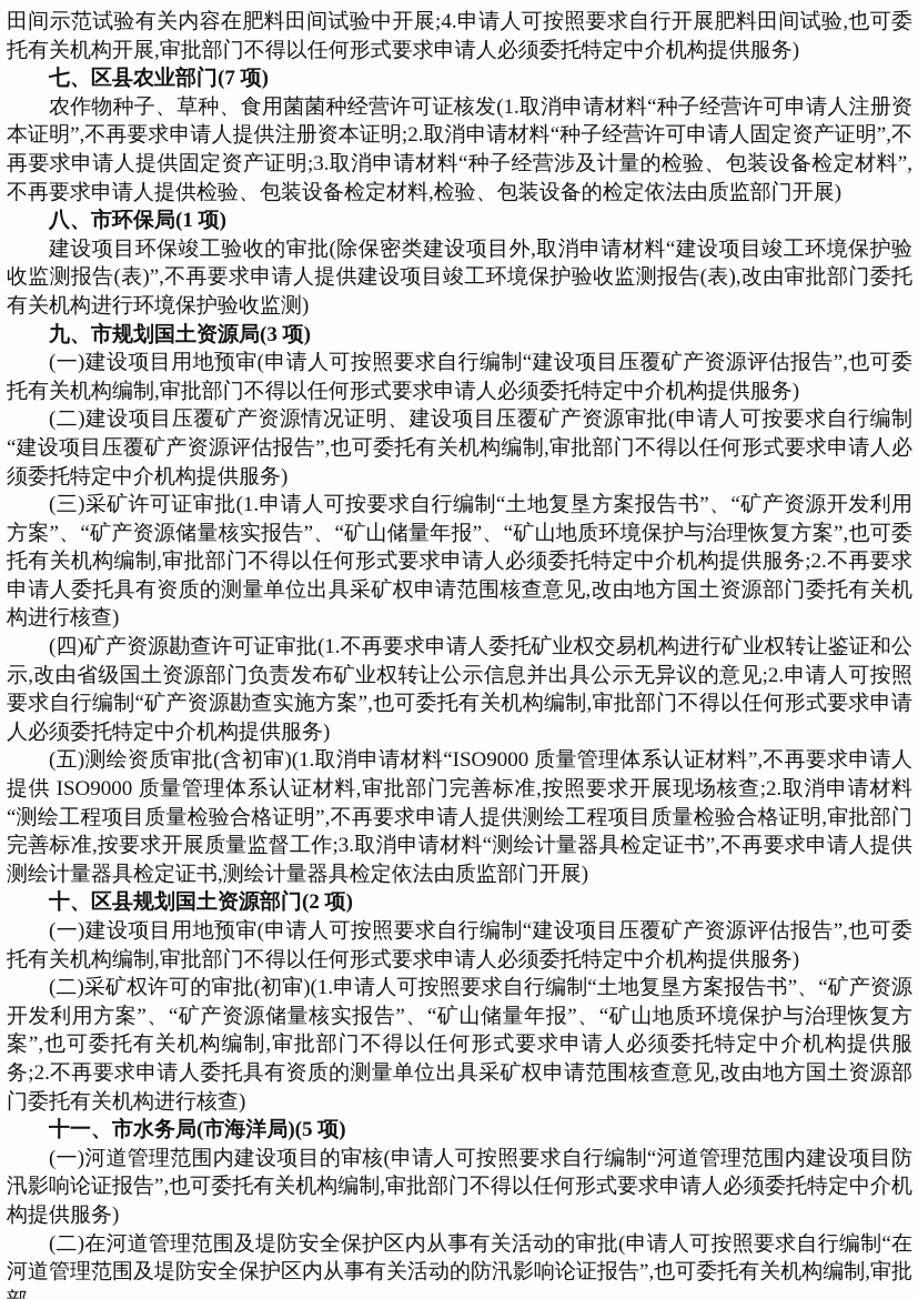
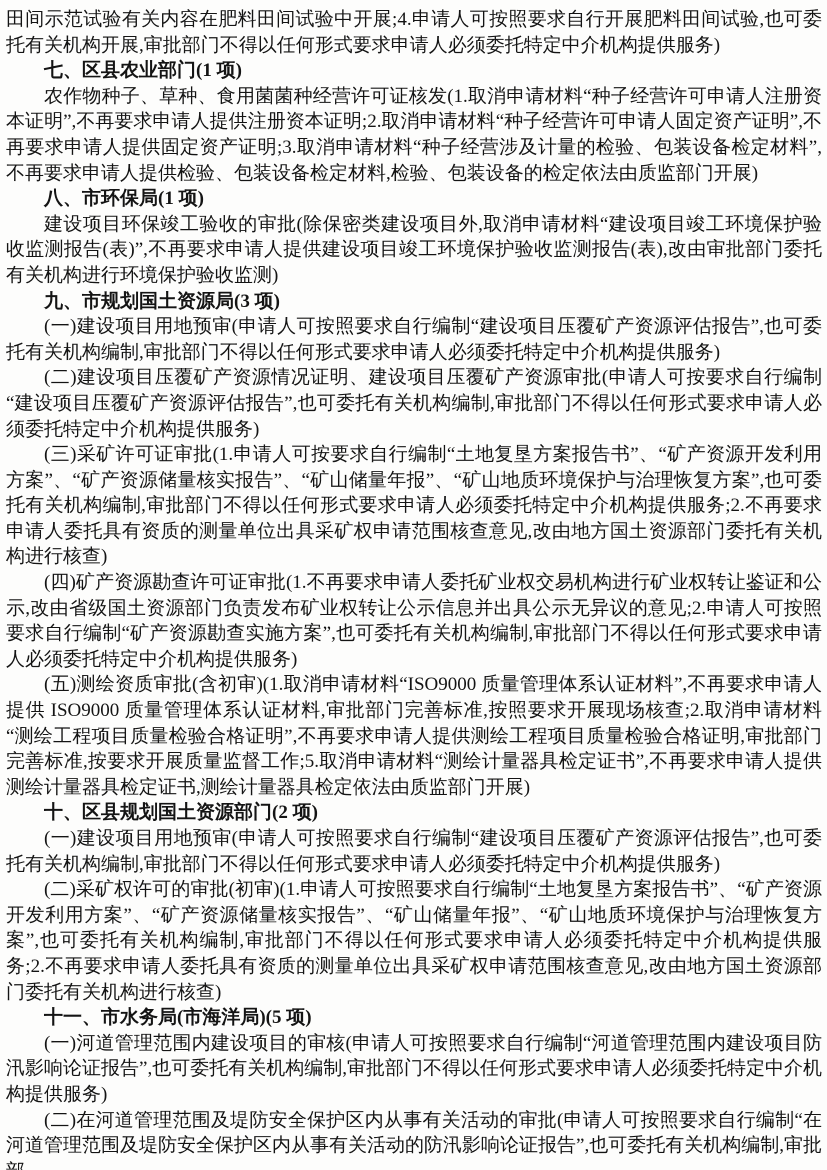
  田间示范试验有关内容在肥料田间试验中开展;4.申请人可按照要求自行开展肥料田间试验,也可委托有关机构开展,审批部门不得以任何形式要求申请人必须委托特定中介机构提供服务)
- 七、区县农业部门(7 项)
+ 七、区县农业部门(1 项)
  农作物种子、草种、食用菌菌种经营许可证核发(1.取消申请材料“种子经营许可申请人注册资本证明”,不再要求申请人提供注册资本证明;2.取消申请材料“种子经营许可申请人固定资产证明”,不再要求申请人提供固定资产证明;3.取消申请材料“种子经营涉及计量的检验、包装设备检定材料”,不再要求申请人提供检验、包装设备检定材料,检验、包装设备的检定依法由质监部门开展)
  八、市环保局(1 项)
  建设项目环保竣工验收的审批(除保密类建设项目外,取消申请材料“建设项目竣工环境保护验收监测报告(表)”,不再要求申请人提供建设项目竣工环境保护验收监测报告(表),改由审批部门委托有关机构进行环境保护验收监测)
  九、市规划国土资源局(3 项)
  (一)建设项目用地预审(申请人可按照要求自行编制“建设项目压覆矿产资源评估报告”,也可委托有关机构编制,审批部门不得以任何形式要求申请人必须委托特定中介机构提供服务)
  (二)建设项目压覆矿产资源情况证明、建设项目压覆矿产资源审批(申请人可按要求自行编制“建设项目压覆矿产资源评估报告”,也可委托有关机构编制,审批部门不得以任何形式要求申请人必须委托特定中介机构提供服务)
  (三)采矿许可证审批(1.申请人可按要求自行编制“土地复垦方案报告书”、“矿产资源开发利用方案”、“矿产资源储量核实报告”、“矿山储量年报”、“矿山地质环境保护与治理恢复方案”,也可委托有关机构编制,审批部门不得以任何形式要求申请人必须委托特定中介机构提供服务;2.不再要求申请人委托具有资质的测量单位出具采矿权申请范围核查意见,改由地方国土资源部门委托有关机构进行核查)
  (四)矿产资源勘查许可证审批(1.不再要求申请人委托矿业权交易机构进行矿业权转让鉴证和公示,改由省级国土资源部门负责发布矿业权转让公示信息并出具公示无异议的意见;2.申请人可按照要求自行编制“矿产资源勘查实施方案”,也可委托有关机构编制,审批部门不得以任何形式要求申请人必须委托特定中介机构提供服务)
- (五)测绘资质审批(含初审)(1.取消申请材料“ISO9000 质量管理体系认证材料”,不再要求申请人提供 ISO9000 质量管理体系认证材料,审批部门完善标准,按照要求开展现场核查;2.取消申请材料“测绘工程项目质量检验合格证明”,不再要求申请人提供测绘工程项目质量检验合格证明,审批部门完善标准,按要求开展质量监督工作;3.取消申请材料“测绘计量器具检定证书”,不再要求申请人提供测绘计量器具检定证书,测绘计量器具检定依法由质监部门开展)
+ (五)测绘资质审批(含初审)(1.取消申请材料“ISO9000 质量管理体系认证材料”,不再要求申请人提供 ISO9000 质量管理体系认证材料,审批部门完善标准,按照要求开展现场核查;2.取消申请材料“测绘工程项目质量检验合格证明”,不再要求申请人提供测绘工程项目质量检验合格证明,审批部门完善标准,按要求开展质量监督工作;5.取消申请材料“测绘计量器具检定证书”,不再要求申请人提供测绘计量器具检定证书,测绘计量器具检定依法由质监部门开展)
  十、区县规划国土资源部门(2 项)
  (一)建设项目用地预审(申请人可按照要求自行编制“建设项目压覆矿产资源评估报告”,也可委托有关机构编制,审批部门不得以任何形式要求申请人必须委托特定中介机构提供服务)
  (二)采矿权许可的审批(初审)(1.申请人可按照要求自行编制“土地复垦方案报告书”、“矿产资源开发利用方案”、“矿产资源储量核实报告”、“矿山储量年报”、“矿山地质环境保护与治理恢复方案”,也可委托有关机构编制,审批部门不得以任何形式要求申请人必须委托特定中介机构提供服务;2.不再要求申请人委托具有资质的测量单位出具采矿权申请范围核查意见,改由地方国土资源部门委托有关机构进行核查)
  十一、市水务局(市海洋局)(5 项)
  (一)河道管理范围内建设项目的审核(申请人可按照要求自行编制“河道管理范围内建设项目防汛影响论证报告”,也可委托有关机构编制,审批部门不得以任何形式要求申请人必须委托特定中介机构提供服务)
  (二)在河道管理范围及堤防安全保护区内从事有关活动的审批(申请人可按照要求自行编制“在河道管理范围及堤防安全保护区内从事有关活动的防汛影响论证报告”,也可委托有关机构编制,审批
